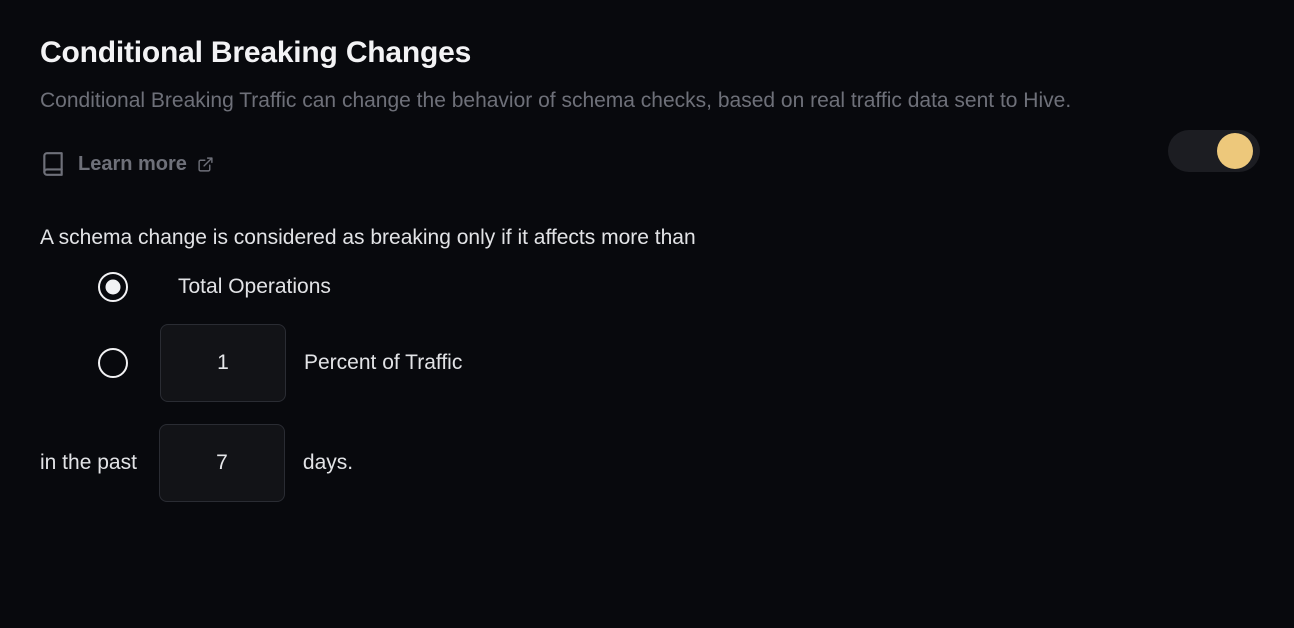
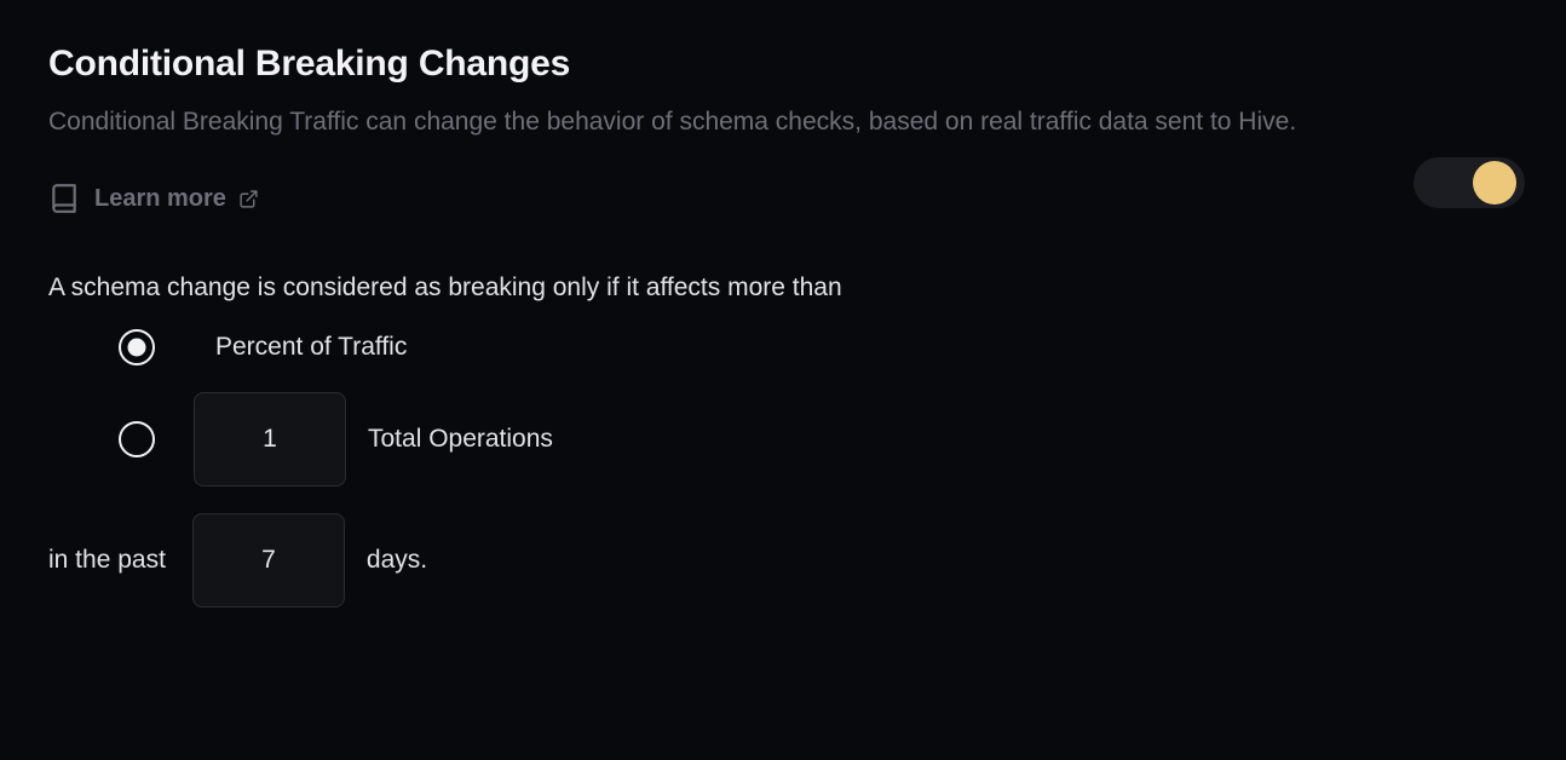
  Conditional Breaking Changes
  Conditional Breaking Traffic can change the behavior of schema checks, based on real traffic data sent to Hive.
  Learn more
  A schema change is considered as breaking only if it affects more than
- Total Operations
+ Percent of Traffic
  1
- Percent of Traffic
+ Total Operations
  in the past
  7
  days.
